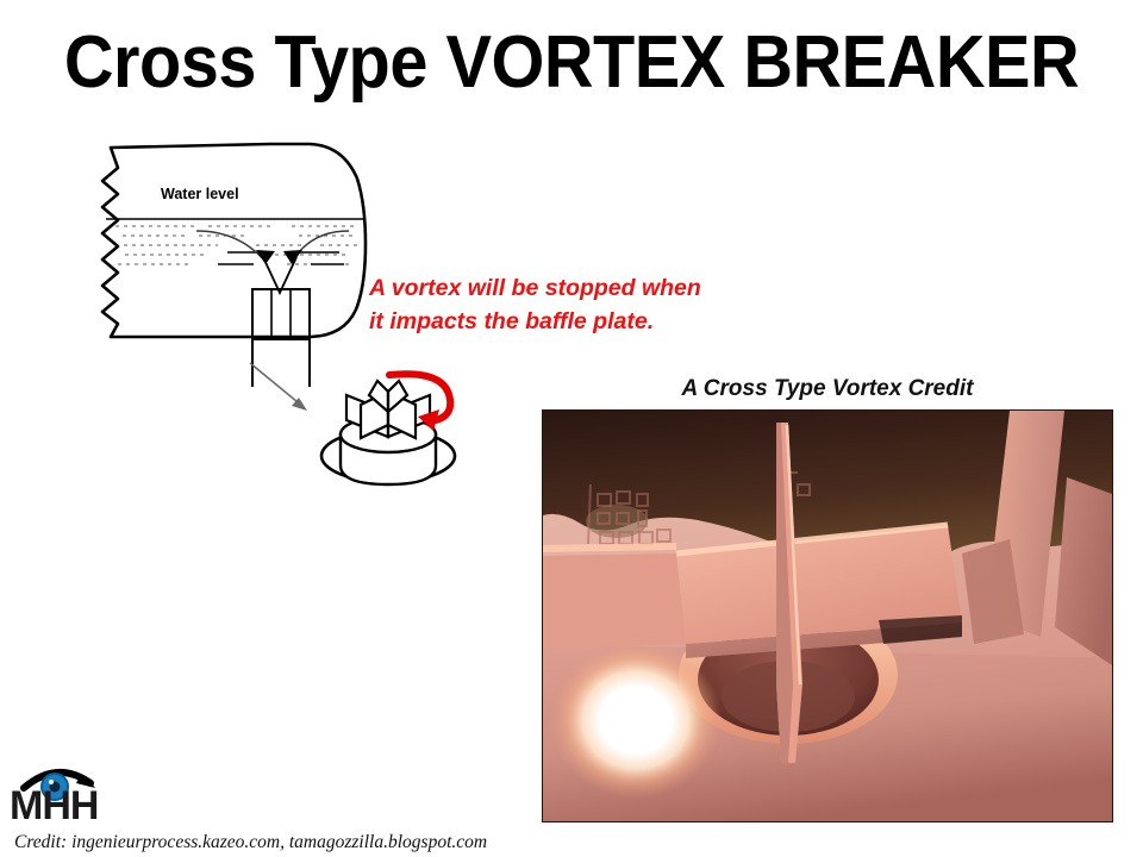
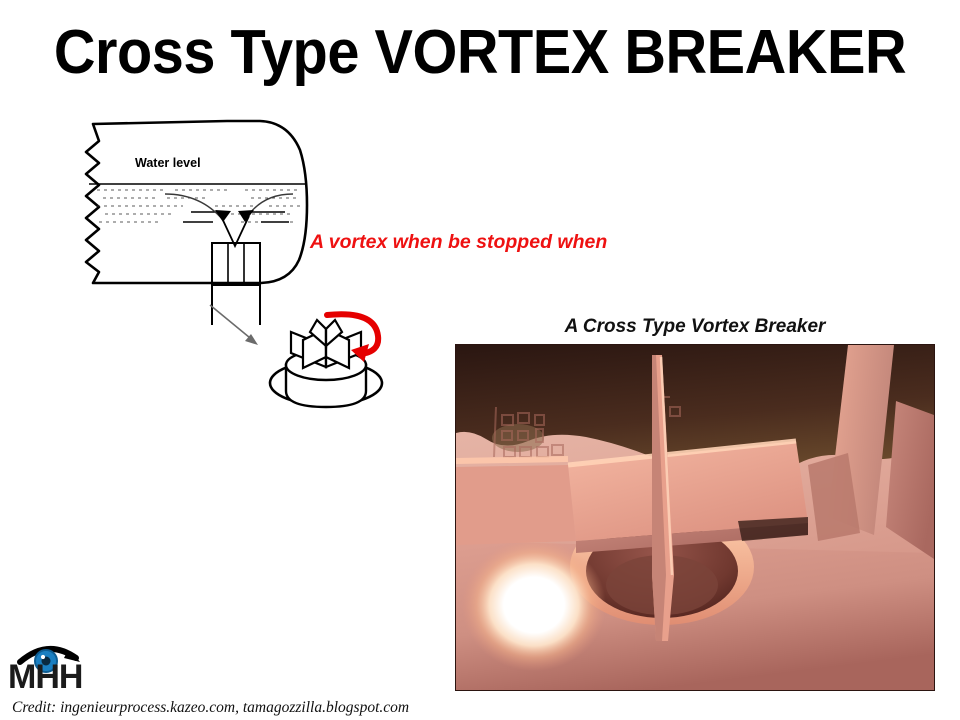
  Cross Type VORTEX BREAKER
  Water level
- A vortex will be stopped when
+ A vortex when be stopped when
- it impacts the baffle plate.
- A Cross Type Vortex Credit
+ A Cross Type Vortex Breaker
  MHH
  Credit: ingenieurprocess.kazeo.com, tamagozzilla.blogspot.com
